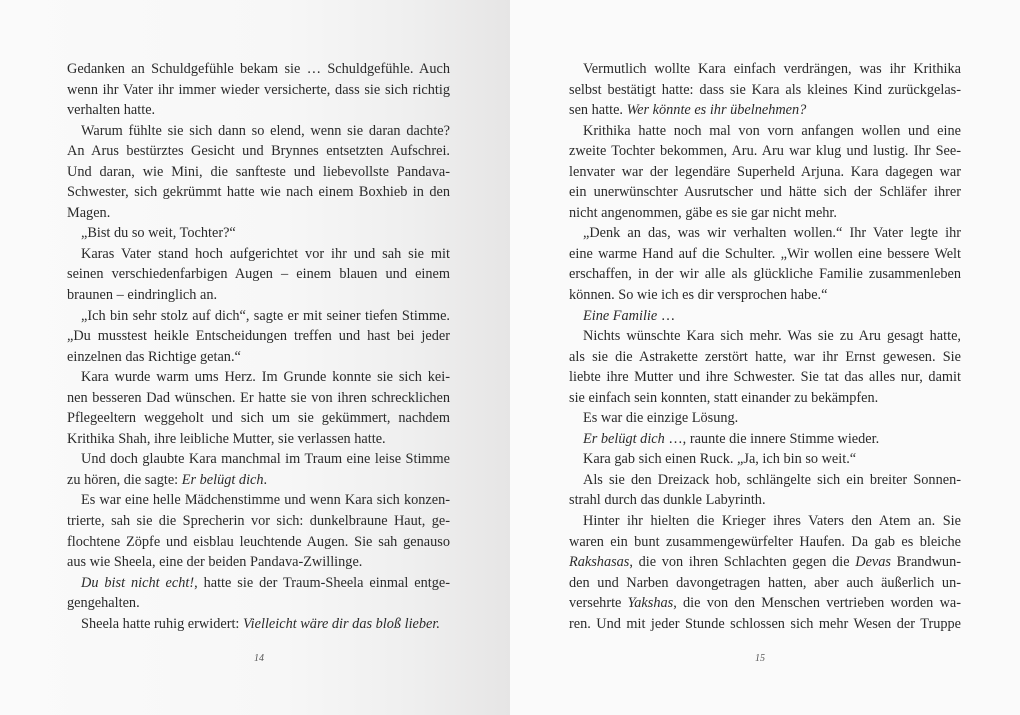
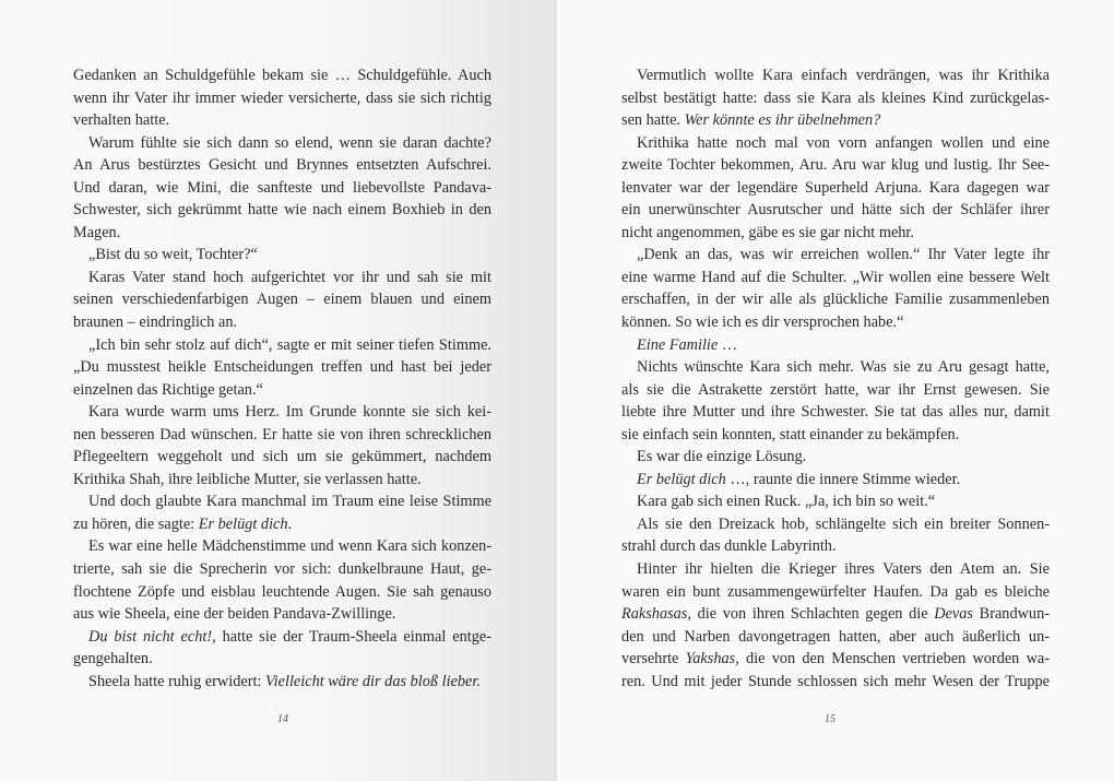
  Gedanken an Schuldgefühle bekam sie … Schuldgefühle. Auch
  wenn ihr Vater ihr immer wieder versicherte, dass sie sich richtig
  verhalten hatte.
  Warum fühlte sie sich dann so elend, wenn sie daran dachte?
  An Arus bestürztes Gesicht und Brynnes entsetzten Aufschrei.
  Und daran, wie Mini, die sanfteste und liebevollste Pandava-
  Schwester, sich gekrümmt hatte wie nach einem Boxhieb in den
  Magen.
  „Bist du so weit, Tochter?“
  Karas Vater stand hoch aufgerichtet vor ihr und sah sie mit
  seinen verschiedenfarbigen Augen – einem blauen und einem
  braunen – eindringlich an.
  „Ich bin sehr stolz auf dich“, sagte er mit seiner tiefen Stimme.
  „Du musstest heikle Entscheidungen treffen und hast bei jeder
  einzelnen das Richtige getan.“
  Kara wurde warm ums Herz. Im Grunde konnte sie sich kei-
  nen besseren Dad wünschen. Er hatte sie von ihren schrecklichen
  Pflegeeltern weggeholt und sich um sie gekümmert, nachdem
  Krithika Shah, ihre leibliche Mutter, sie verlassen hatte.
  Und doch glaubte Kara manchmal im Traum eine leise Stimme
  zu hören, die sagte: Er belügt dich.
  Es war eine helle Mädchenstimme und wenn Kara sich konzen-
  trierte, sah sie die Sprecherin vor sich: dunkelbraune Haut, ge-
  flochtene Zöpfe und eisblau leuchtende Augen. Sie sah genauso
  aus wie Sheela, eine der beiden Pandava-Zwillinge.
  Du bist nicht echt!, hatte sie der Traum-Sheela einmal entge-
  gengehalten.
  Sheela hatte ruhig erwidert: Vielleicht wäre dir das bloß lieber.
  14
  Vermutlich wollte Kara einfach verdrängen, was ihr Krithika
  selbst bestätigt hatte: dass sie Kara als kleines Kind zurückgelas-
  sen hatte. Wer könnte es ihr übelnehmen?
  Krithika hatte noch mal von vorn anfangen wollen und eine
  zweite Tochter bekommen, Aru. Aru war klug und lustig. Ihr See-
  lenvater war der legendäre Superheld Arjuna. Kara dagegen war
  ein unerwünschter Ausrutscher und hätte sich der Schläfer ihrer
  nicht angenommen, gäbe es sie gar nicht mehr.
- „Denk an das, was wir verhalten wollen.“ Ihr Vater legte ihr
+ „Denk an das, was wir erreichen wollen.“ Ihr Vater legte ihr
  eine warme Hand auf die Schulter. „Wir wollen eine bessere Welt
  erschaffen, in der wir alle als glückliche Familie zusammenleben
  können. So wie ich es dir versprochen habe.“
  Eine Familie …
  Nichts wünschte Kara sich mehr. Was sie zu Aru gesagt hatte,
  als sie die Astrakette zerstört hatte, war ihr Ernst gewesen. Sie
  liebte ihre Mutter und ihre Schwester. Sie tat das alles nur, damit
  sie einfach sein konnten, statt einander zu bekämpfen.
  Es war die einzige Lösung.
  Er belügt dich …, raunte die innere Stimme wieder.
  Kara gab sich einen Ruck. „Ja, ich bin so weit.“
  Als sie den Dreizack hob, schlängelte sich ein breiter Sonnen-
  strahl durch das dunkle Labyrinth.
  Hinter ihr hielten die Krieger ihres Vaters den Atem an. Sie
  waren ein bunt zusammengewürfelter Haufen. Da gab es bleiche
  Rakshasas, die von ihren Schlachten gegen die Devas Brandwun-
  den und Narben davongetragen hatten, aber auch äußerlich un-
  versehrte Yakshas, die von den Menschen vertrieben worden wa-
  ren. Und mit jeder Stunde schlossen sich mehr Wesen der Truppe
  15
